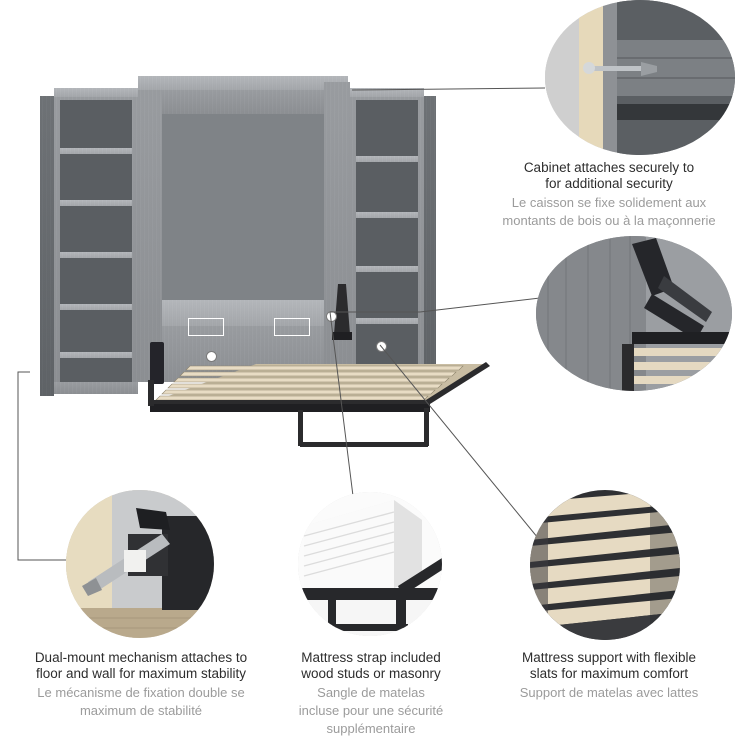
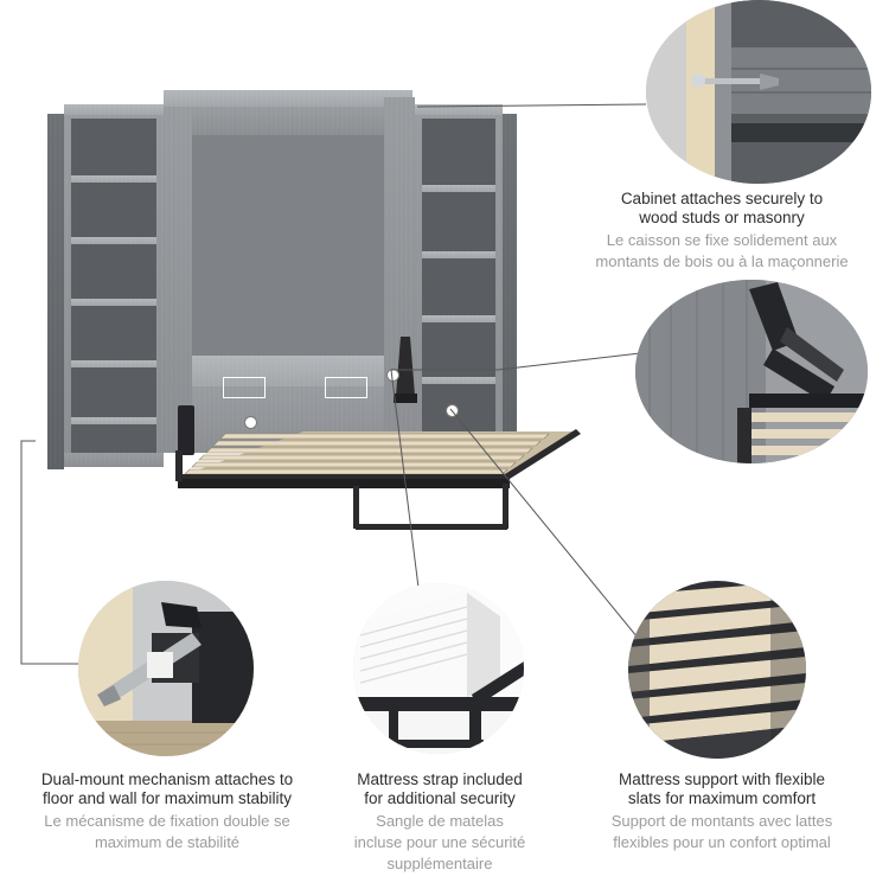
  Cabinet attaches securely to
- for additional security
+ wood studs or masonry
  Le caisson se fixe solidement aux
  montants de bois ou à la maçonnerie
  Dual-mount mechanism attaches to
  floor and wall for maximum stability
  Le mécanisme de fixation double se
  maximum de stabilité
  Mattress strap included
- wood studs or masonry
+ for additional security
  Sangle de matelas
  incluse pour une sécurité
  supplémentaire
  Mattress support with flexible
  slats for maximum comfort
- Support de matelas avec lattes
+ Support de montants avec lattes
+ flexibles pour un confort optimal
